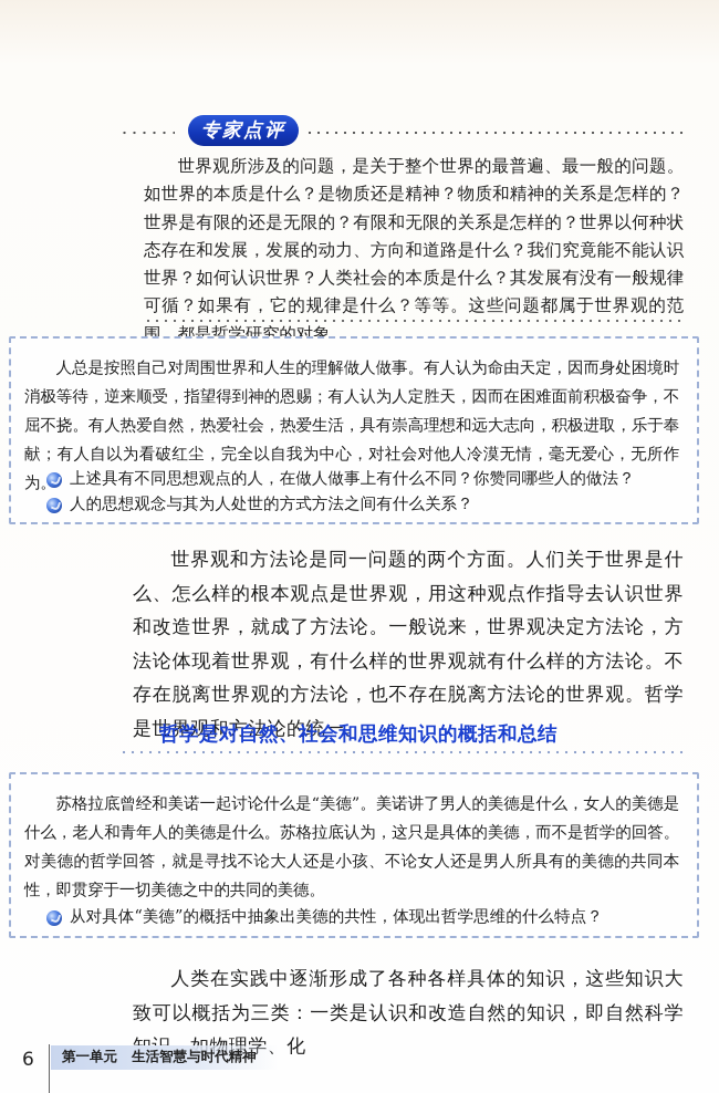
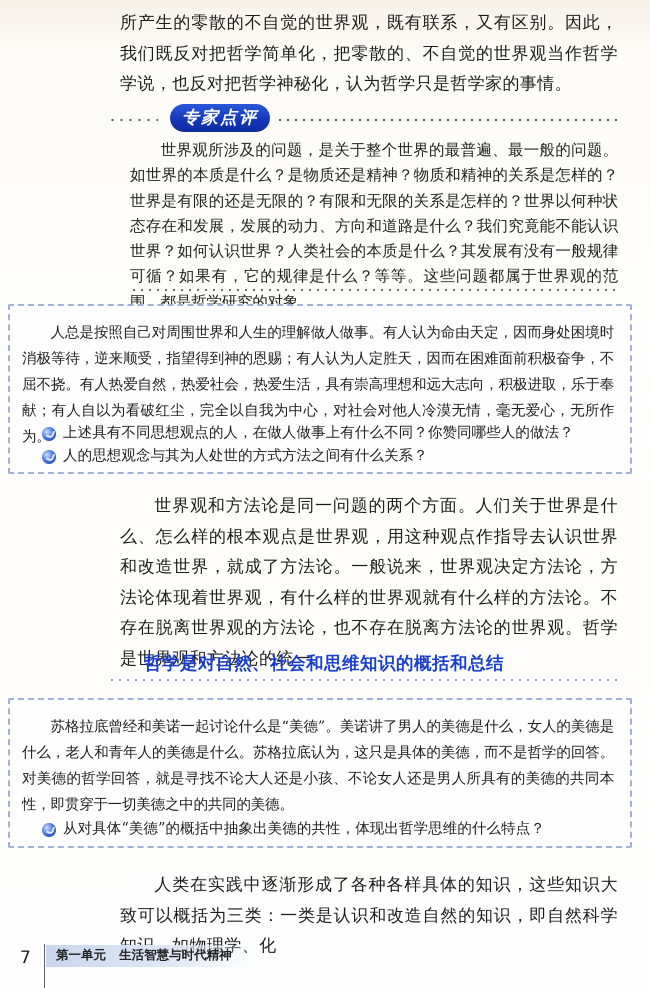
+ 所产生的零散的不自觉的世界观，既有联系，又有区别。因此，我们既反对把哲学简单化，把零散的、不自觉的世界观当作哲学学说，也反对把哲学神秘化，认为哲学只是哲学家的事情。
  专家点评
  世界观所涉及的问题，是关于整个世界的最普遍、最一般的问题。如世界的本质是什么？是物质还是精神？物质和精神的关系是怎样的？世界是有限的还是无限的？有限和无限的关系是怎样的？世界以何种状态存在和发展，发展的动力、方向和道路是什么？我们究竟能不能认识世界？如何认识世界？人类社会的本质是什么？其发展有没有一般规律可循？如果有，它的规律是什么？等等。这些问题都属于世界观的范围，都是哲学研究的对象。
  人总是按照自己对周围世界和人生的理解做人做事。有人认为命由天定，因而身处困境时消极等待，逆来顺受，指望得到神的恩赐；有人认为人定胜天，因而在困难面前积极奋争，不屈不挠。有人热爱自然，热爱社会，热爱生活，具有崇高理想和远大志向，积极进取，乐于奉献；有人自以为看破红尘，完全以自我为中心，对社会对他人冷漠无情，毫无爱心，无所作为
  上述具有不同思想观点的人，在做人做事上有什么不同？你赞同哪些人的做法？
  人的思想观念与其为人处世的方式方法之间有什么关系？
  世界观和方法论是同一问题的两个方面。人们关于世界是什么、怎么样的根本观点是世界观，用这种观点作指导去认识世界和改造世界，就成了方法论。一般说来，世界观决定方法论，方法论体现着世界观，有什么样的世界观就有什么样的方法论。不存在脱离世界观的方法论，也不存在脱离方法论的世界观。哲学是世界观和方法论的统一。
  哲学是对自然、社会和思维知识的概括和总结
  苏格拉底曾经和美诺一起讨论什么是“美德”。美诺讲了男人的美德是什么，女人的美德是什么，老人和青年人的美德是什么。苏格拉底认为，这只是具体的美德，而不是哲学的回答。对美德的哲学回答，就是寻找不论大人还是小孩、不论女人还是男人所具有的美德的共同本性，即贯穿于一切美德之中的共同的美德。
  从对具体“美德”的概括中抽象出美德的共性，体现出哲学思维的什么特点？
  人类在实践中逐渐形成了各种各样具体的知识，这些知识大致可以概括为三类：一类是认识和改造自然的知识，即自然科学化
- 6
+ 7
  第一单元 生活智慧与时代精神
